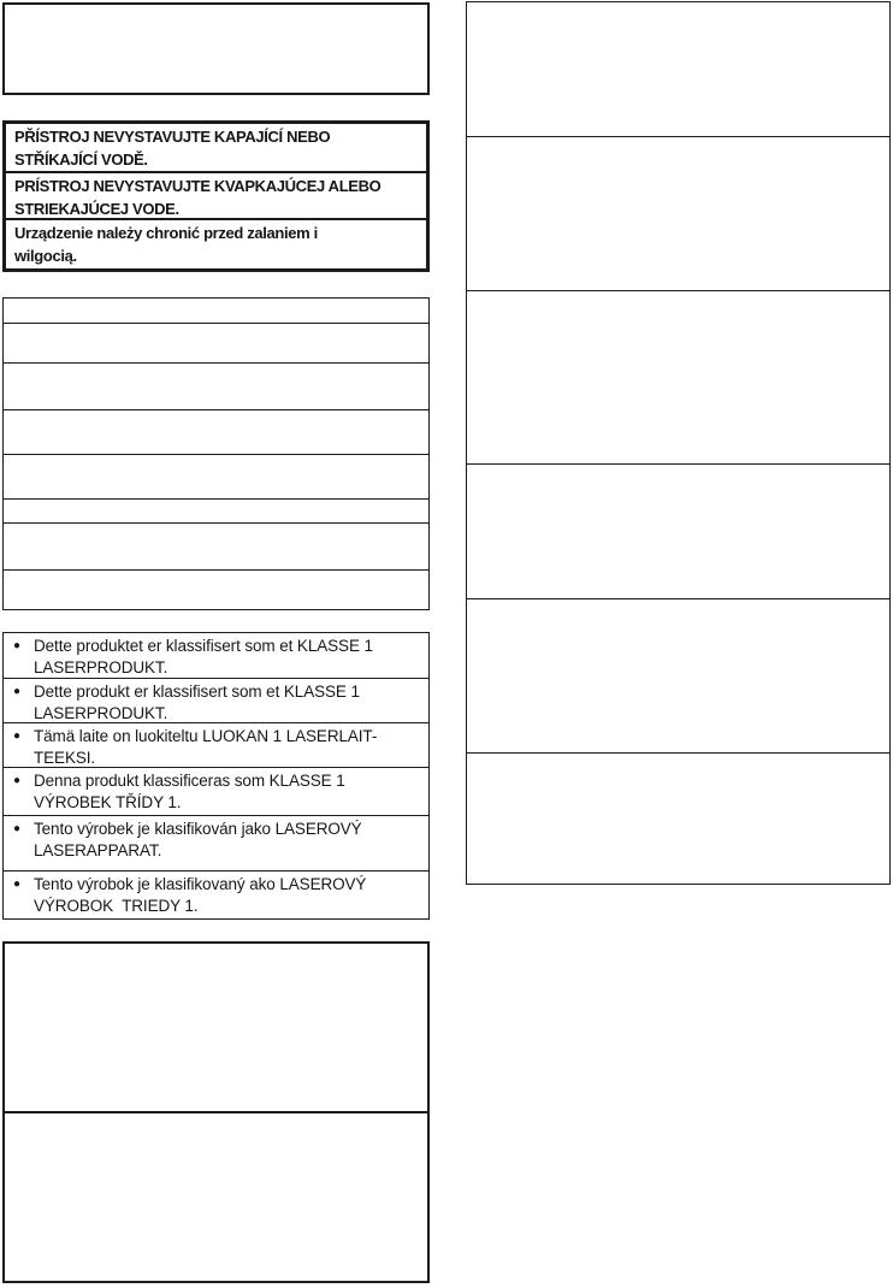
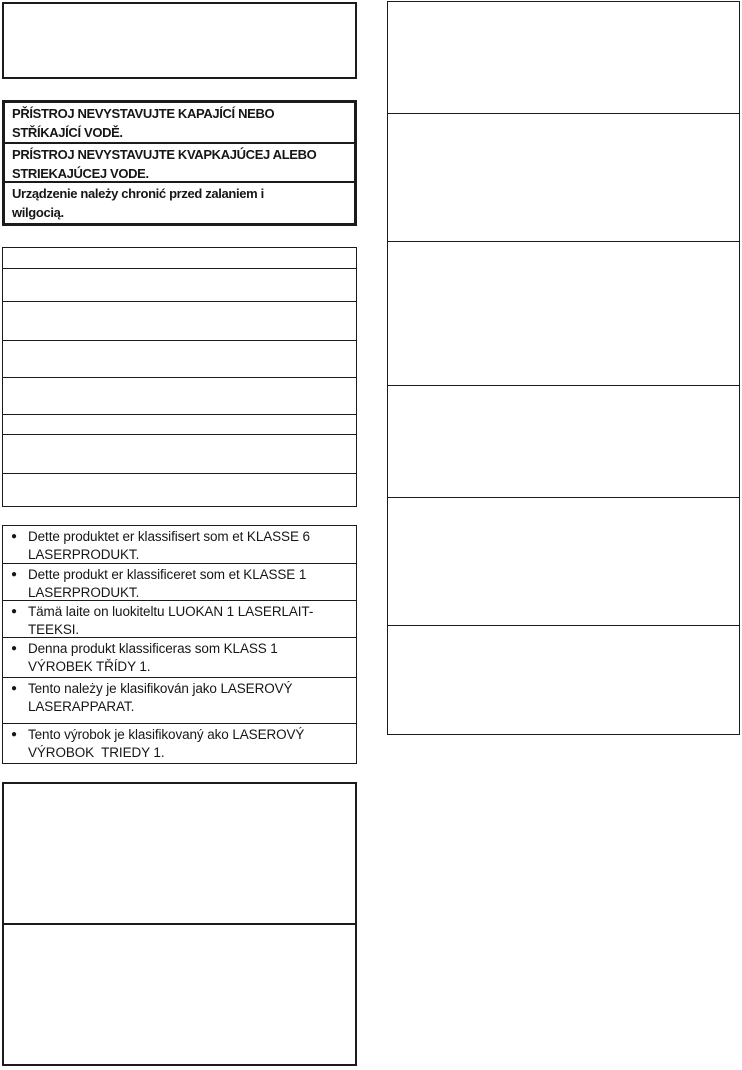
  PŘÍSTROJ NEVYSTAVUJTE KAPAJÍCÍ NEBO
  STŘÍKAJÍCÍ VODĚ.
  PRÍSTROJ NEVYSTAVUJTE KVAPKAJÚCEJ ALEBO
  STRIEKAJÚCEJ VODE.
  Urządzenie należy chronić przed zalaniem i
  wilgocią.
  ●
- Dette produktet er klassifisert som et KLASSE 1
+ Dette produktet er klassifisert som et KLASSE 6
  LASERPRODUKT.
  ●
- Dette produkt er klassifisert som et KLASSE 1
+ Dette produkt er klassificeret som et KLASSE 1
  LASERPRODUKT.
  ●
  Tämä laite on luokiteltu LUOKAN 1 LASERLAIT-
  TEEKSI.
  ●
- Denna produkt klassificeras som KLASSE 1
+ Denna produkt klassificeras som KLASS 1
  VÝROBEK TŘÍDY 1.
  ●
- Tento výrobek je klasifikován jako LASEROVÝ
+ Tento należy je klasifikován jako LASEROVÝ
  LASERAPPARAT.
  ●
  Tento výrobok je klasifikovaný ako LASEROVÝ
  VÝROBOK TRIEDY 1.
